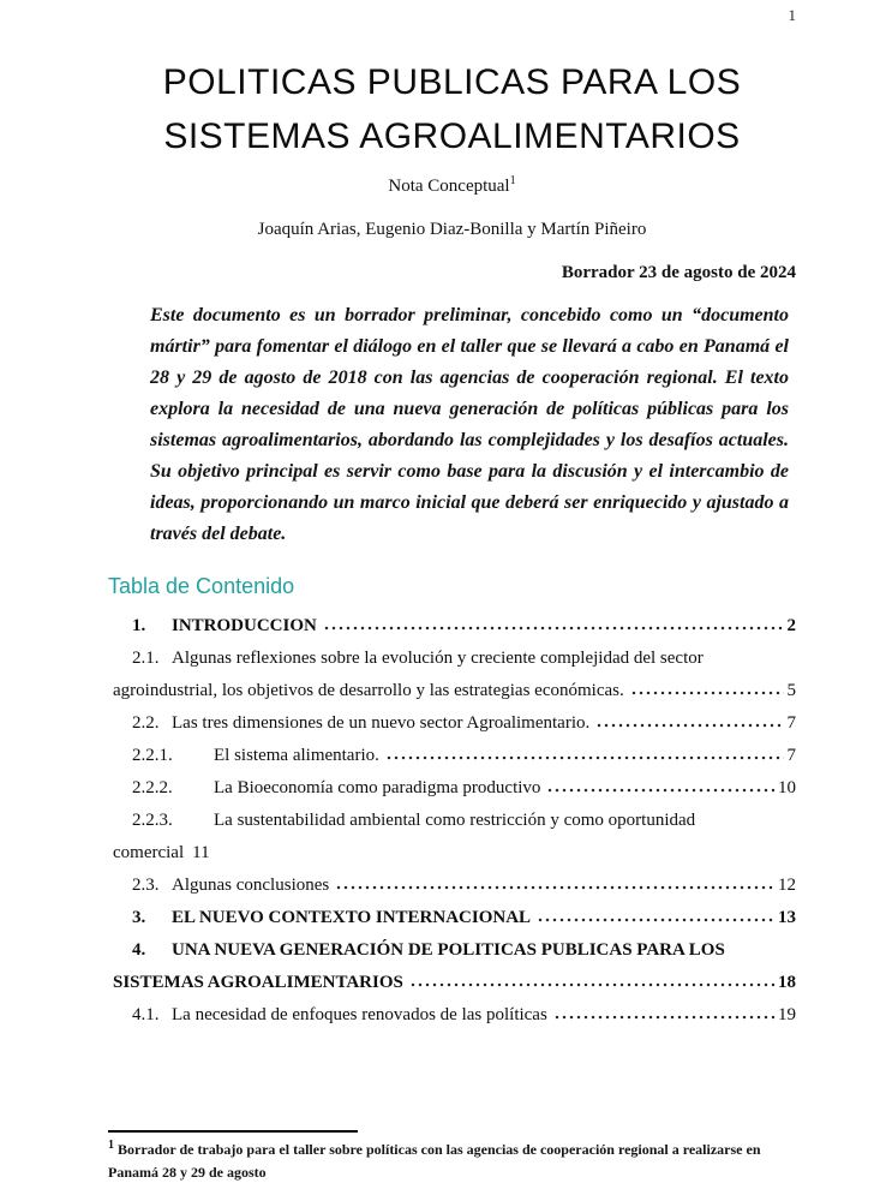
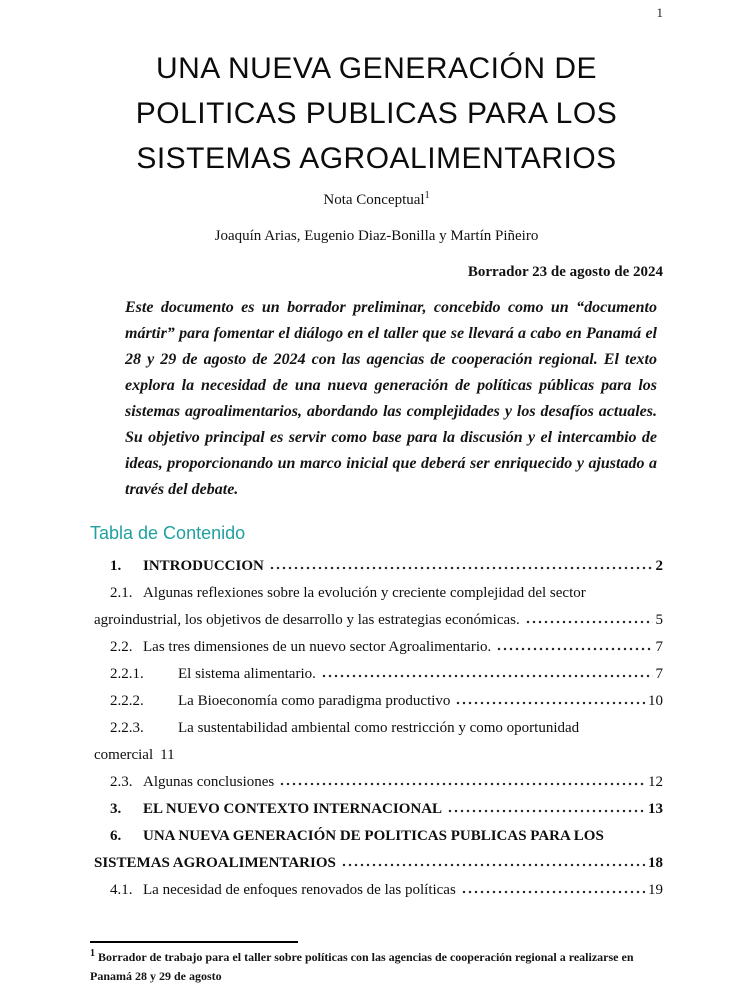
  1
+ UNA NUEVA GENERACIÓN DE
  POLITICAS PUBLICAS PARA LOS
  SISTEMAS AGROALIMENTARIOS
  Nota Conceptual1
  Joaquín Arias, Eugenio Diaz-Bonilla y Martín Piñeiro
  Borrador 23 de agosto de 2024
- Este documento es un borrador preliminar, concebido como un “documento mártir” para fomentar el diálogo en el taller que se llevará a cabo en Panamá el 28 y 29 de agosto de 2018 con las agencias de cooperación regional. El texto explora la necesidad de una nueva generación de políticas públicas para los sistemas agroalimentarios, abordando las complejidades y los desafíos actuales. Su objetivo principal es servir como base para la discusión y el intercambio de ideas, proporcionando un marco inicial que deberá ser enriquecido y ajustado a través del debate.
+ Este documento es un borrador preliminar, concebido como un “documento mártir” para fomentar el diálogo en el taller que se llevará a cabo en Panamá el 28 y 29 de agosto de 2024 con las agencias de cooperación regional. El texto explora la necesidad de una nueva generación de políticas públicas para los sistemas agroalimentarios, abordando las complejidades y los desafíos actuales. Su objetivo principal es servir como base para la discusión y el intercambio de ideas, proporcionando un marco inicial que deberá ser enriquecido y ajustado a través del debate.
  Tabla de Contenido
  1.
  INTRODUCCION
  2
  2.1. Algunas reflexiones sobre la evolución y creciente complejidad del sector
  agroindustrial, los objetivos de desarrollo y las estrategias económicas.
  5
  2.2.
  Las tres dimensiones de un nuevo sector Agroalimentario.
  7
  2.2.1.
  El sistema alimentario.
  7
  2.2.2.
  La Bioeconomía como paradigma productivo
  10
  2.2.3. La sustentabilidad ambiental como restricción y como oportunidad
  comercial 11
  2.3.
  Algunas conclusiones
  12
  3.
  EL NUEVO CONTEXTO INTERNACIONAL
  13
- 4. UNA NUEVA GENERACIÓN DE POLITICAS PUBLICAS PARA LOS
+ 6. UNA NUEVA GENERACIÓN DE POLITICAS PUBLICAS PARA LOS
  SISTEMAS AGROALIMENTARIOS
  18
  4.1.
  La necesidad de enfoques renovados de las políticas
  19
  1 Borrador de trabajo para el taller sobre políticas con las agencias de cooperación regional a realizarse en Panamá 28 y 29 de agosto
